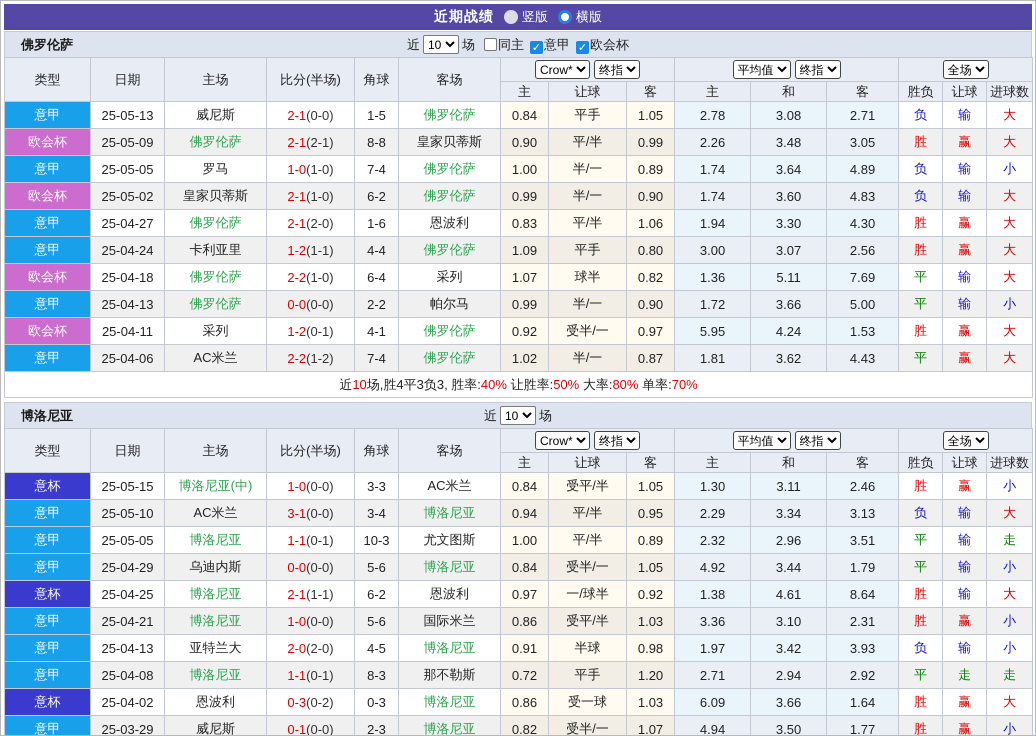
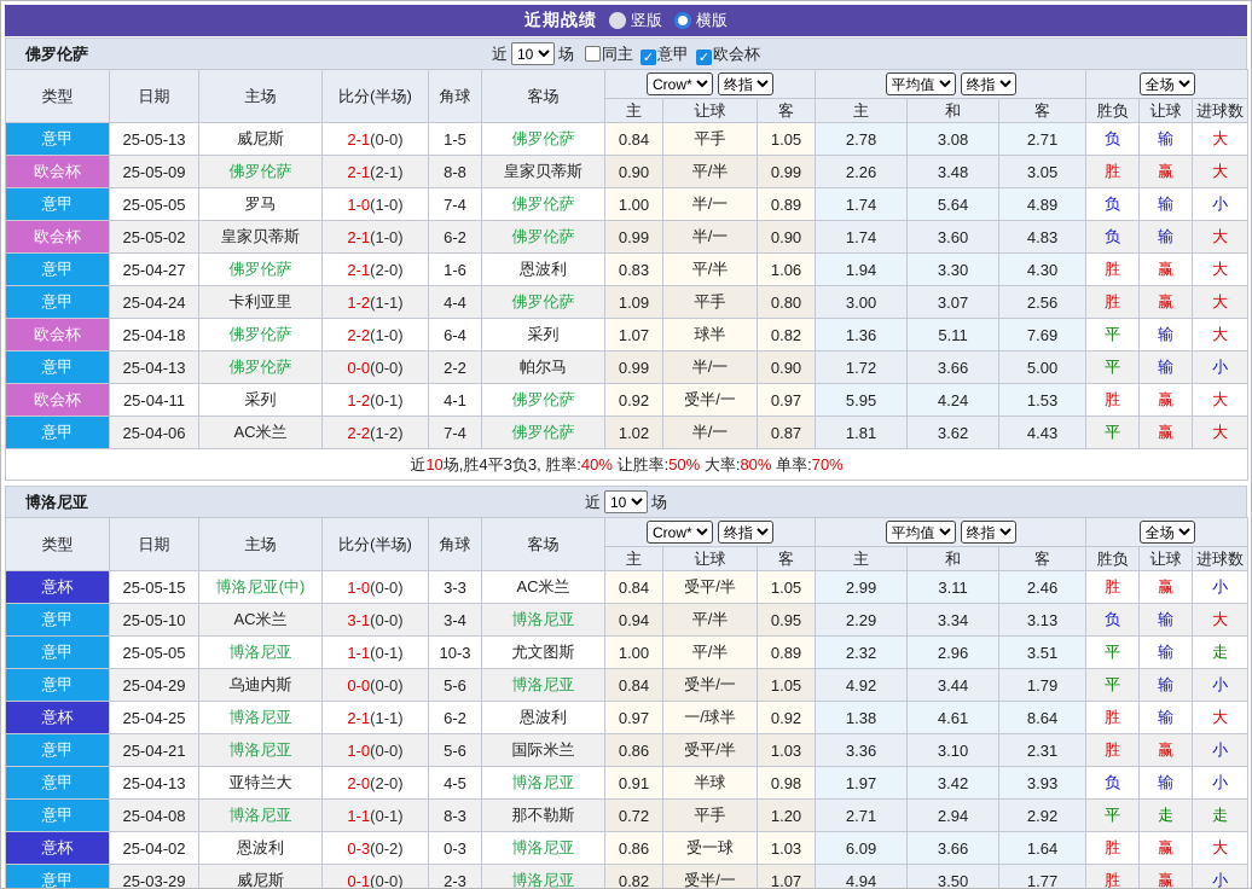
  近期战绩
  竖版
  横版
  佛罗伦萨
  近
  10
  场
  同主 ✓ 意甲 ✓ 欧会杯
  类型	日期	主场	比分(半场)	角球	客场	Crow* 终指	平均值 终指	全场
  主	让球	客	主	和	客	胜负	让球	进球数
  意甲	25-05-13	威尼斯	2-1(0-0)	1-5	佛罗伦萨	0.84	平手	1.05	2.78	3.08	2.71	负	输	大
  欧会杯	25-05-09	佛罗伦萨	2-1(2-1)	8-8	皇家贝蒂斯	0.90	平/半	0.99	2.26	3.48	3.05	胜	赢	大
- 意甲	25-05-05	罗马	1-0(1-0)	7-4	佛罗伦萨	1.00	半/一	0.89	1.74	3.64	4.89	负	输	小
+ 意甲	25-05-05	罗马	1-0(1-0)	7-4	佛罗伦萨	1.00	半/一	0.89	1.74	5.64	4.89	负	输	小
  欧会杯	25-05-02	皇家贝蒂斯	2-1(1-0)	6-2	佛罗伦萨	0.99	半/一	0.90	1.74	3.60	4.83	负	输	大
  意甲	25-04-27	佛罗伦萨	2-1(2-0)	1-6	恩波利	0.83	平/半	1.06	1.94	3.30	4.30	胜	赢	大
  意甲	25-04-24	卡利亚里	1-2(1-1)	4-4	佛罗伦萨	1.09	平手	0.80	3.00	3.07	2.56	胜	赢	大
  欧会杯	25-04-18	佛罗伦萨	2-2(1-0)	6-4	采列	1.07	球半	0.82	1.36	5.11	7.69	平	输	大
  意甲	25-04-13	佛罗伦萨	0-0(0-0)	2-2	帕尔马	0.99	半/一	0.90	1.72	3.66	5.00	平	输	小
  欧会杯	25-04-11	采列	1-2(0-1)	4-1	佛罗伦萨	0.92	受半/一	0.97	5.95	4.24	1.53	胜	赢	大
  意甲	25-04-06	AC米兰	2-2(1-2)	7-4	佛罗伦萨	1.02	半/一	0.87	1.81	3.62	4.43	平	赢	大
  近10场,胜4平3负3, 胜率:40% 让胜率:50% 大率:80% 单率:70%
  博洛尼亚
  近
  10
  场
  类型	日期	主场	比分(半场)	角球	客场	Crow* 终指	平均值 终指	全场
  主	让球	客	主	和	客	胜负	让球	进球数
- 意杯	25-05-15	博洛尼亚(中)	1-0(0-0)	3-3	AC米兰	0.84	受平/半	1.05	1.30	3.11	2.46	胜	赢	小
+ 意杯	25-05-15	博洛尼亚(中)	1-0(0-0)	3-3	AC米兰	0.84	受平/半	1.05	2.99	3.11	2.46	胜	赢	小
  意甲	25-05-10	AC米兰	3-1(0-0)	3-4	博洛尼亚	0.94	平/半	0.95	2.29	3.34	3.13	负	输	大
  意甲	25-05-05	博洛尼亚	1-1(0-1)	10-3	尤文图斯	1.00	平/半	0.89	2.32	2.96	3.51	平	输	走
  意甲	25-04-29	乌迪内斯	0-0(0-0)	5-6	博洛尼亚	0.84	受半/一	1.05	4.92	3.44	1.79	平	输	小
  意杯	25-04-25	博洛尼亚	2-1(1-1)	6-2	恩波利	0.97	一/球半	0.92	1.38	4.61	8.64	胜	输	大
  意甲	25-04-21	博洛尼亚	1-0(0-0)	5-6	国际米兰	0.86	受平/半	1.03	3.36	3.10	2.31	胜	赢	小
  意甲	25-04-13	亚特兰大	2-0(2-0)	4-5	博洛尼亚	0.91	半球	0.98	1.97	3.42	3.93	负	输	小
  意甲	25-04-08	博洛尼亚	1-1(0-1)	8-3	那不勒斯	0.72	平手	1.20	2.71	2.94	2.92	平	走	走
  意杯	25-04-02	恩波利	0-3(0-2)	0-3	博洛尼亚	0.86	受一球	1.03	6.09	3.66	1.64	胜	赢	大
  意甲	25-03-29	威尼斯	0-1(0-0)	2-3	博洛尼亚	0.82	受半/一	1.07	4.94	3.50	1.77	胜	赢	小
